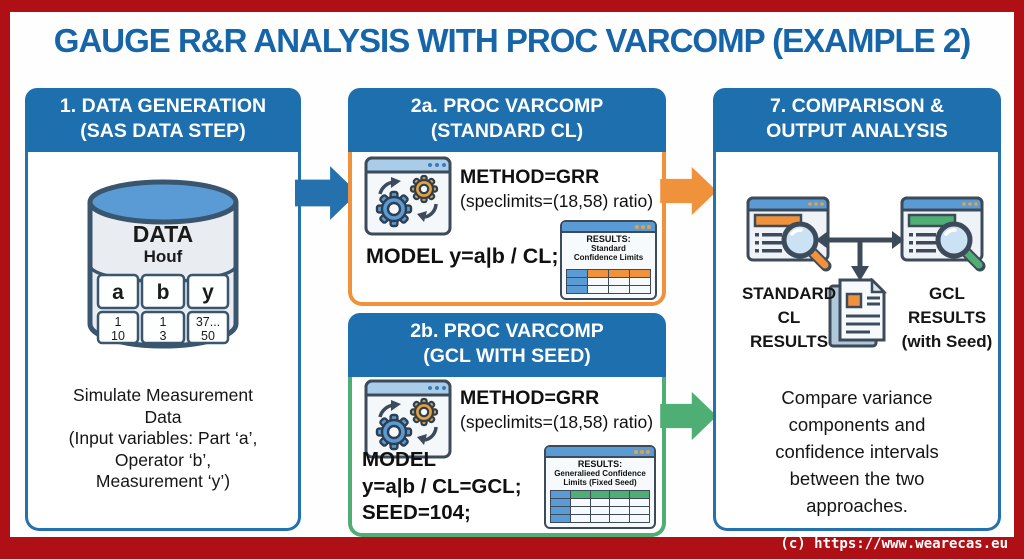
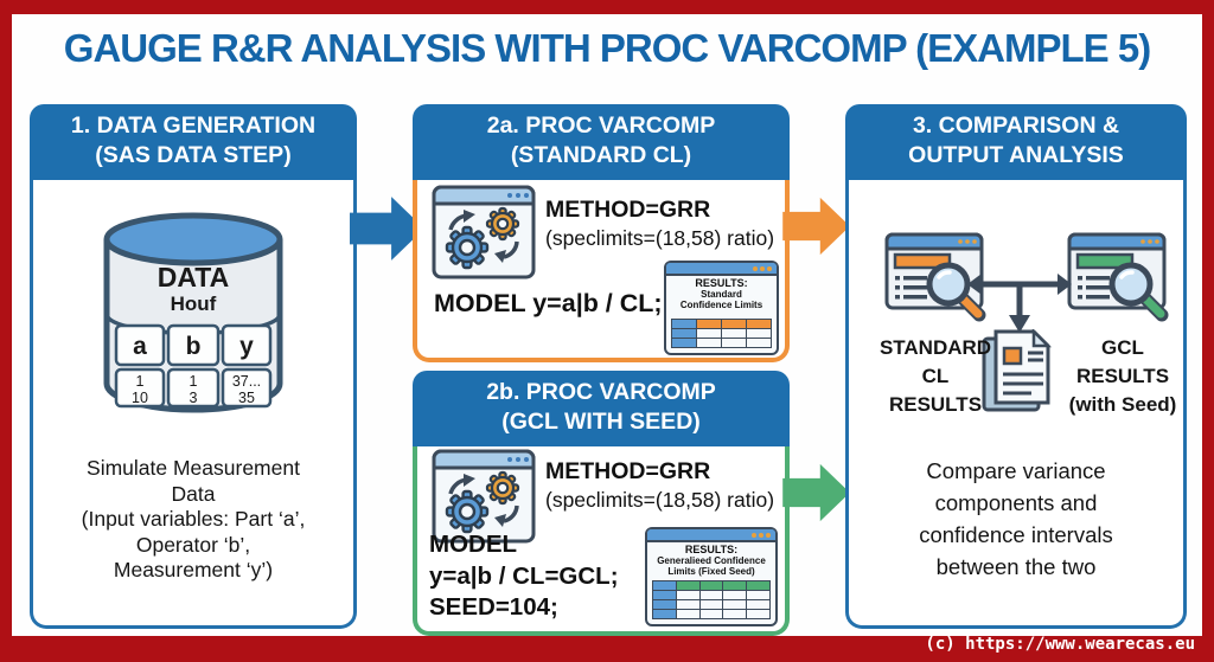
- GAUGE R&R ANALYSIS WITH PROC VARCOMP (EXAMPLE 2)
+ GAUGE R&R ANALYSIS WITH PROC VARCOMP (EXAMPLE 5)
  1. DATA GENERATION
  (SAS DATA STEP)
  DATA
  Houf
  a
  b
  y
  1
  10
  1
  3
  37...
- 50
+ 35
  Simulate Measurement
  Data
  (Input variables: Part ‘a’,
  Operator ‘b’,
  Measurement ‘y’)
  2a. PROC VARCOMP
  (STANDARD CL)
  METHOD=GRR
  (speclimits=(18,58) ratio)
  MODEL y=a|b / CL;
  RESULTS:
  Standard
  Confidence Limits
  2b. PROC VARCOMP
  (GCL WITH SEED)
  METHOD=GRR
  (speclimits=(18,58) ratio)
  MODEL
  y=a|b / CL=GCL;
  SEED=104;
  RESULTS:
  Generalieed Confidence
  Limits (Fixed Seed)
- 7. COMPARISON &
+ 3. COMPARISON &
  OUTPUT ANALYSIS
  STANDARD
  CL
  RESULTS
  GCL
  RESULTS
  (with Seed)
  Compare variance
  components and
  confidence intervals
  between the two
- approaches.
  (c) https://www.wearecas.eu
